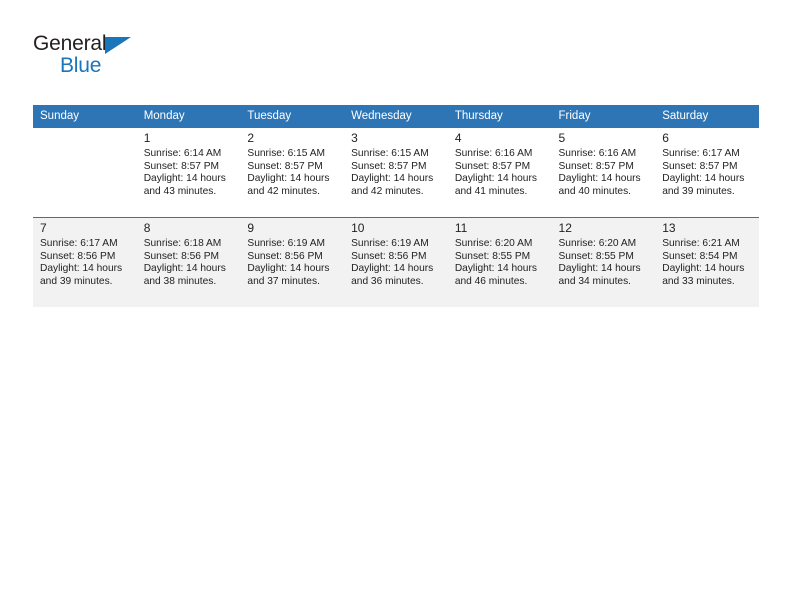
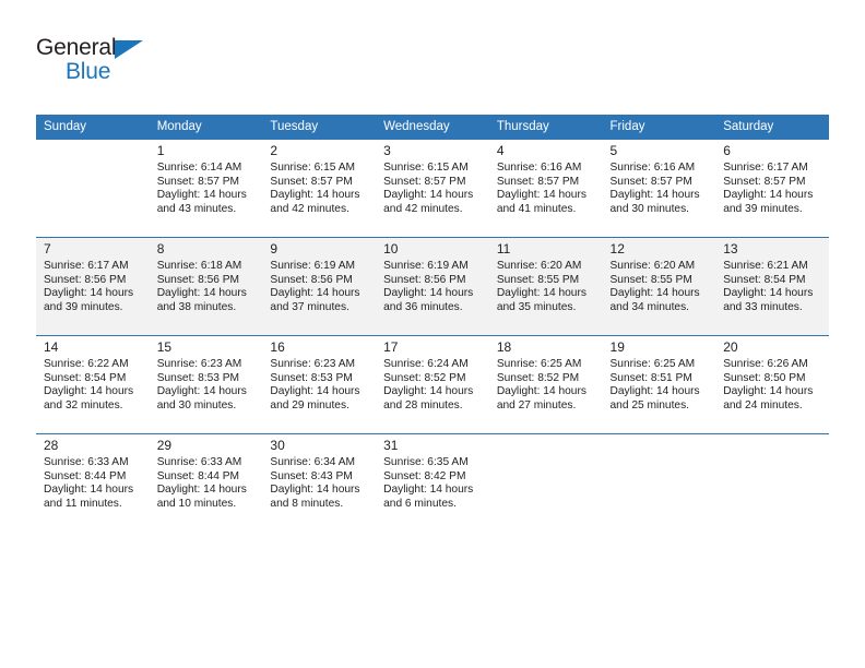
  General
  Blue
  Sunday	Monday	Tuesday	Wednesday	Thursday	Friday	Saturday
- 	1 Sunrise: 6:14 AM Sunset: 8:57 PM Daylight: 14 hours and 43 minutes.	2 Sunrise: 6:15 AM Sunset: 8:57 PM Daylight: 14 hours and 42 minutes.	3 Sunrise: 6:15 AM Sunset: 8:57 PM Daylight: 14 hours and 42 minutes.	4 Sunrise: 6:16 AM Sunset: 8:57 PM Daylight: 14 hours and 41 minutes.	5 Sunrise: 6:16 AM Sunset: 8:57 PM Daylight: 14 hours and 40 minutes.	6 Sunrise: 6:17 AM Sunset: 8:57 PM Daylight: 14 hours and 39 minutes.
+ 	1 Sunrise: 6:14 AM Sunset: 8:57 PM Daylight: 14 hours and 43 minutes.	2 Sunrise: 6:15 AM Sunset: 8:57 PM Daylight: 14 hours and 42 minutes.	3 Sunrise: 6:15 AM Sunset: 8:57 PM Daylight: 14 hours and 42 minutes.	4 Sunrise: 6:16 AM Sunset: 8:57 PM Daylight: 14 hours and 41 minutes.	5 Sunrise: 6:16 AM Sunset: 8:57 PM Daylight: 14 hours and 30 minutes.	6 Sunrise: 6:17 AM Sunset: 8:57 PM Daylight: 14 hours and 39 minutes.
- 7 Sunrise: 6:17 AM Sunset: 8:56 PM Daylight: 14 hours and 39 minutes.	8 Sunrise: 6:18 AM Sunset: 8:56 PM Daylight: 14 hours and 38 minutes.	9 Sunrise: 6:19 AM Sunset: 8:56 PM Daylight: 14 hours and 37 minutes.	10 Sunrise: 6:19 AM Sunset: 8:56 PM Daylight: 14 hours and 36 minutes.	11 Sunrise: 6:20 AM Sunset: 8:55 PM Daylight: 14 hours and 46 minutes.	12 Sunrise: 6:20 AM Sunset: 8:55 PM Daylight: 14 hours and 34 minutes.	13 Sunrise: 6:21 AM Sunset: 8:54 PM Daylight: 14 hours and 33 minutes.
+ 7 Sunrise: 6:17 AM Sunset: 8:56 PM Daylight: 14 hours and 39 minutes.	8 Sunrise: 6:18 AM Sunset: 8:56 PM Daylight: 14 hours and 38 minutes.	9 Sunrise: 6:19 AM Sunset: 8:56 PM Daylight: 14 hours and 37 minutes.	10 Sunrise: 6:19 AM Sunset: 8:56 PM Daylight: 14 hours and 36 minutes.	11 Sunrise: 6:20 AM Sunset: 8:55 PM Daylight: 14 hours and 35 minutes.	12 Sunrise: 6:20 AM Sunset: 8:55 PM Daylight: 14 hours and 34 minutes.	13 Sunrise: 6:21 AM Sunset: 8:54 PM Daylight: 14 hours and 33 minutes.
+ 14 Sunrise: 6:22 AM Sunset: 8:54 PM Daylight: 14 hours and 32 minutes.	15 Sunrise: 6:23 AM Sunset: 8:53 PM Daylight: 14 hours and 30 minutes.	16 Sunrise: 6:23 AM Sunset: 8:53 PM Daylight: 14 hours and 29 minutes.	17 Sunrise: 6:24 AM Sunset: 8:52 PM Daylight: 14 hours and 28 minutes.	18 Sunrise: 6:25 AM Sunset: 8:52 PM Daylight: 14 hours and 27 minutes.	19 Sunrise: 6:25 AM Sunset: 8:51 PM Daylight: 14 hours and 25 minutes.	20 Sunrise: 6:26 AM Sunset: 8:50 PM Daylight: 14 hours and 24 minutes.
+ 28 Sunrise: 6:33 AM Sunset: 8:44 PM Daylight: 14 hours and 11 minutes.	29 Sunrise: 6:33 AM Sunset: 8:44 PM Daylight: 14 hours and 10 minutes.	30 Sunrise: 6:34 AM Sunset: 8:43 PM Daylight: 14 hours and 8 minutes.	31 Sunrise: 6:35 AM Sunset: 8:42 PM Daylight: 14 hours and 6 minutes.
